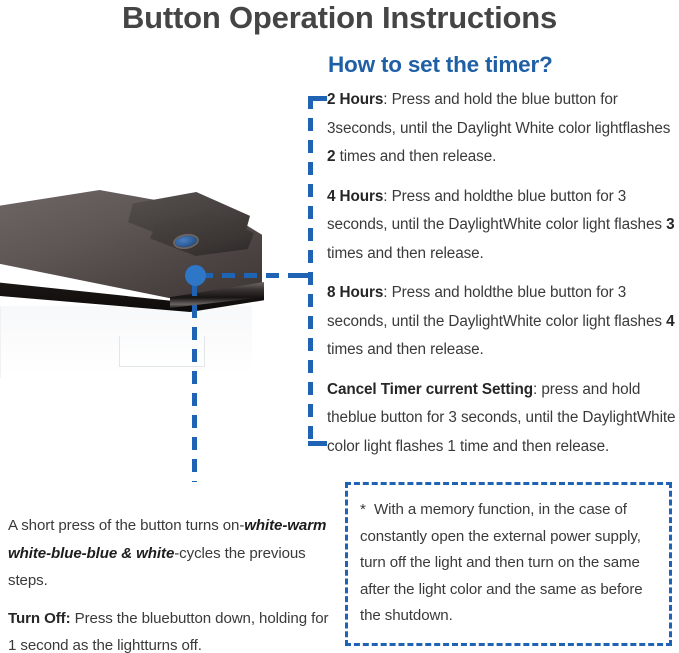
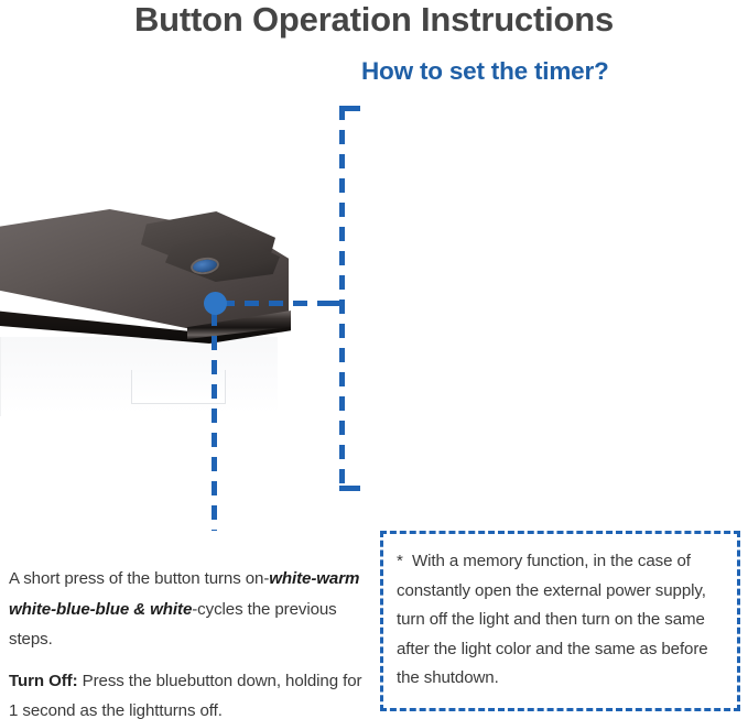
  Button Operation Instructions
  How to set the timer?
- 2 Hours: Press and hold the blue button for 3seconds, until the Daylight White color lightflashes 2 times and then release.
- 4 Hours: Press and holdthe blue button for 3 seconds, until the DaylightWhite color light flashes 3 times and then release.
- 8 Hours: Press and holdthe blue button for 3 seconds, until the DaylightWhite color light flashes 4 times and then release.
- Cancel Timer current Setting: press and hold theblue button for 3 seconds, until the DaylightWhite color light flashes 1 time and then release.
  A short press of the button turns on-white-warm white-blue-blue & white-cycles the previous steps.
  Turn Off: Press the bluebutton down, holding for 1 second as the lightturns off.
  * With a memory function, in the case of constantly open the external power supply, turn off the light and then turn on the same after the light color and the same as before the shutdown.
